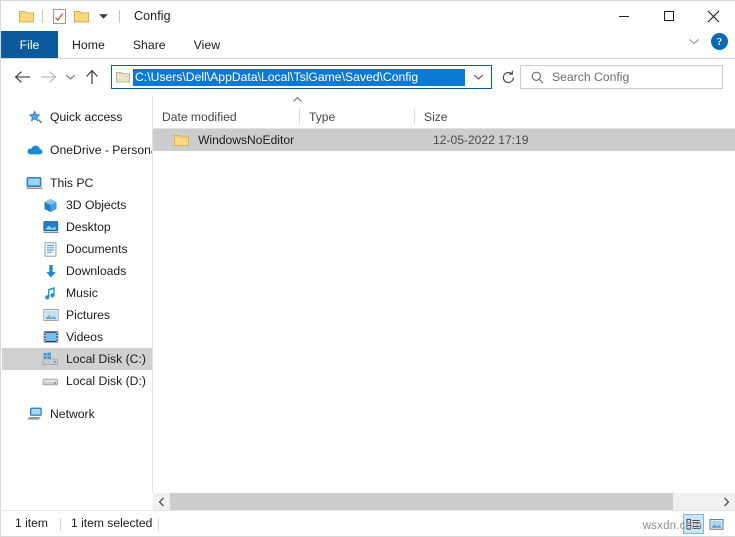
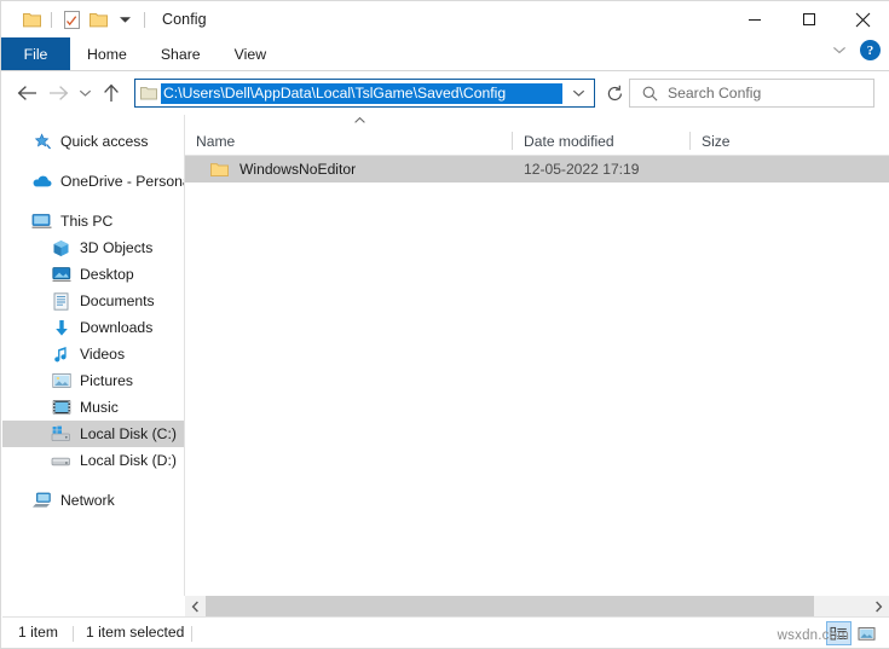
  Config
  File
  Home
  Share
  View
  ?
  C:\Users\Dell\AppData\Local\TslGame\Saved\Config
  Search Config
  Quick access
  OneDrive - Person
  This PC
  3D Objects
  Desktop
  Documents
  Downloads
- Music
+ Videos
  Pictures
- Videos
+ Music
  Local Disk (C:)
  Local Disk (D:)
  Network
+ Name
  Date modified
- Type
  Size
  WindowsNoEditor
  12-05-2022 17:19
  1 item
  1 item selected
  wsxdn.com
